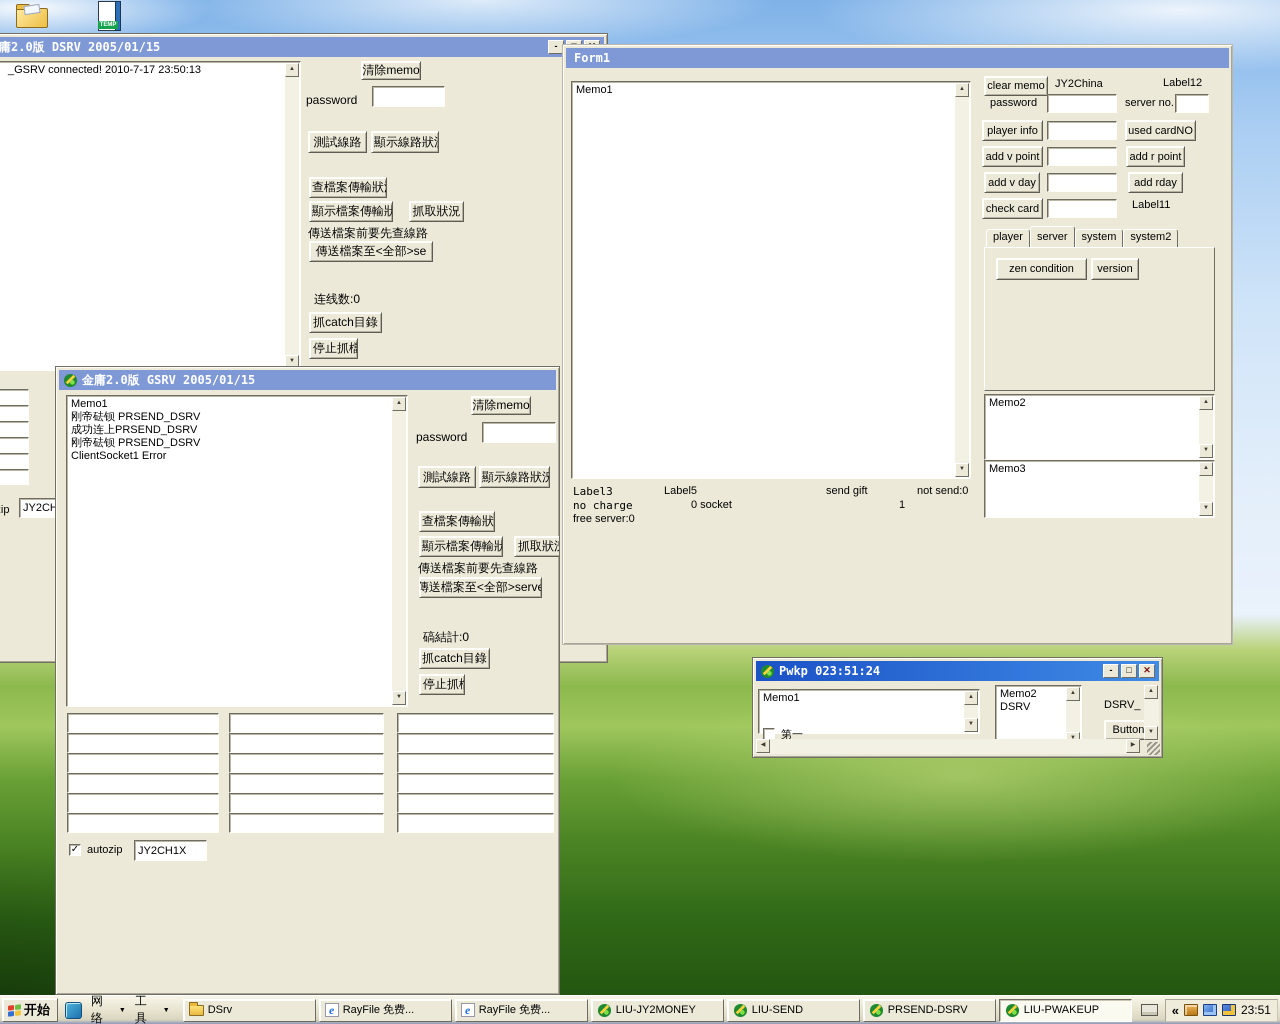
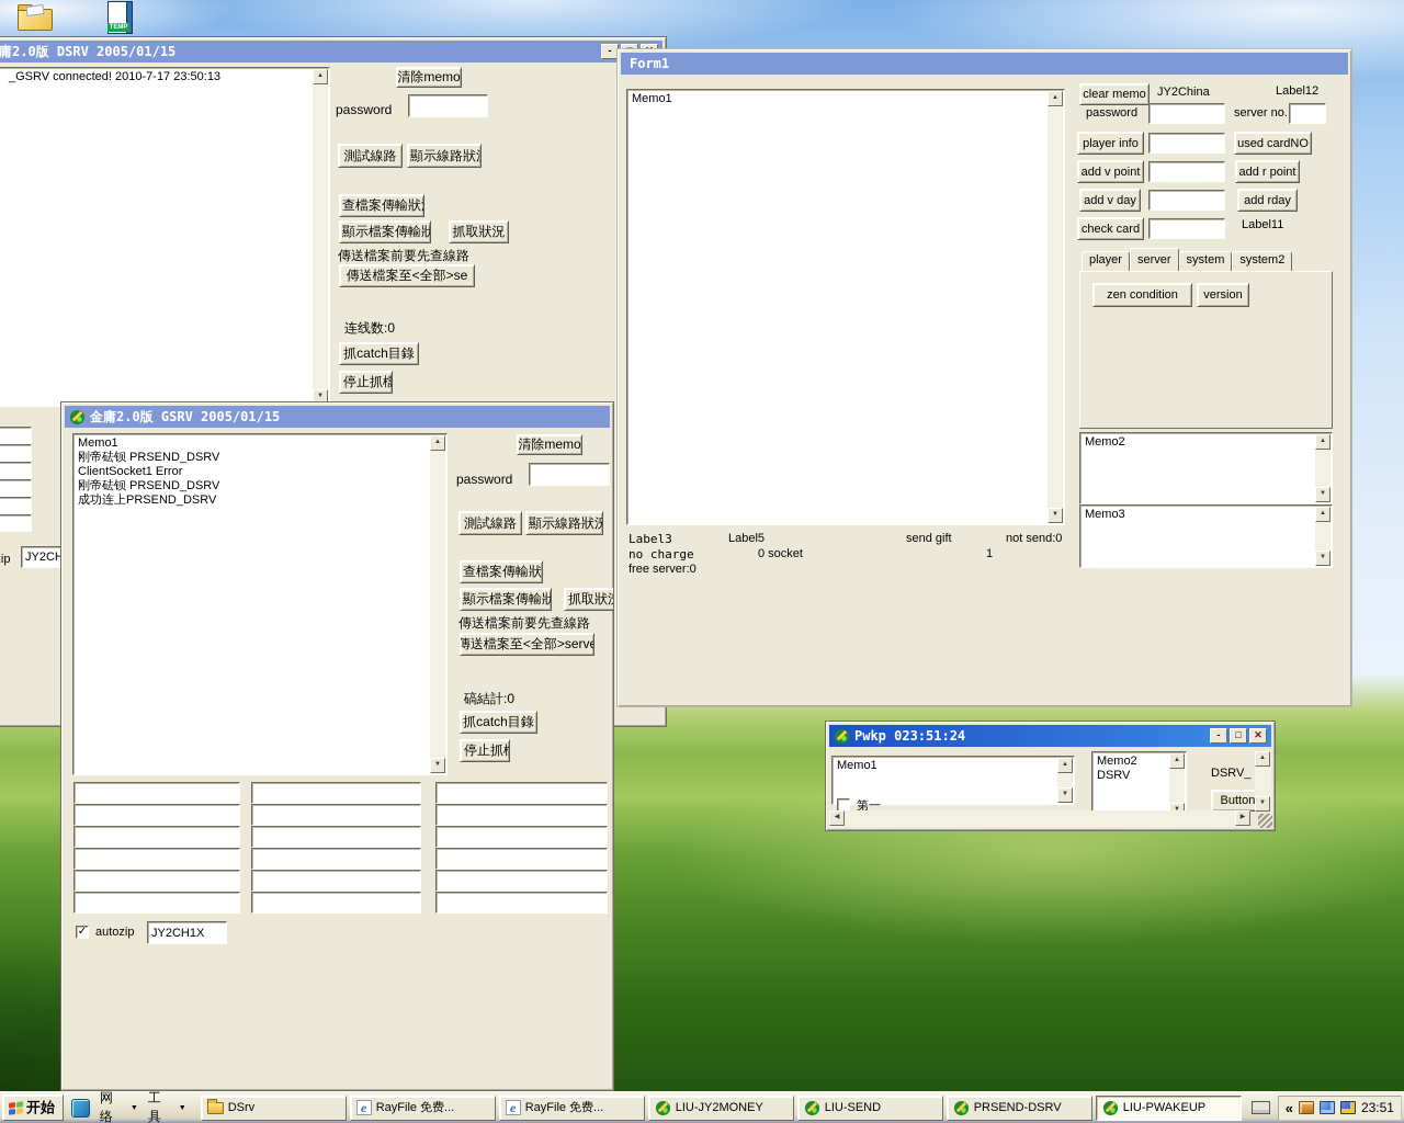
  庸2.0版 DSRV 2005/01/15
  -
  _GSRV connected! 2010-7-17 23:50:13
  清除memo
  password
  測試線路
  顯示線路狀
  查檔案傳輸狀
  顯示檔案傳輸狀
  抓取狀況
  傳送檔案前要先查線路
  傳送檔案至<全部>se
  连线数:0
  抓catch目錄
  停止抓檔
  JY2CH
  Form1
  Memo1
  Label3
  Label5
  send gift
  not send:0
  no charge
  0 socket
  1
  free server:0
  clear memo
  JY2China
  Label12
  password
  server no.
  player info
  used cardNO
  add v point
  add r point
  add v day
  add rday
  check card
  Label11
  player
  server
  system
  system2
  zen condition
  version
  Memo2
  Memo3
  金庸2.0版 GSRV 2005/01/15
  Memo1
  刚帝砝钡 PRSEND_DSRV
- 成功连上PRSEND_DSRV
+ ClientSocket1 Error
  刚帝砝钡 PRSEND_DSRV
- ClientSocket1 Error
+ 成功连上PRSEND_DSRV
  清除memo
  password
  測試線路
  顯示線路狀況
  查檔案傳輸狀
  顯示檔案傳輸狀
  抓取狀
  傳送檔案前要先查線路
  傳送檔案至<全部>serve
  碻結計:0
  抓catch目錄
  停止抓
  ✓
  autozip
  JY2CH1X
  Pwkp 023:51:24
  -
  □
  ✕
  Memo1
  第一
  Memo2
  DSRV
  DSRV_
  Button
  开始
  网络
  工具
  DSrv
  e
  RayFile 免费...
  e
  RayFile 免费...
  LIU-JY2MONEY
  LIU-SEND
  PRSEND-DSRV
  LIU-PWAKEUP
  «
  23:51
